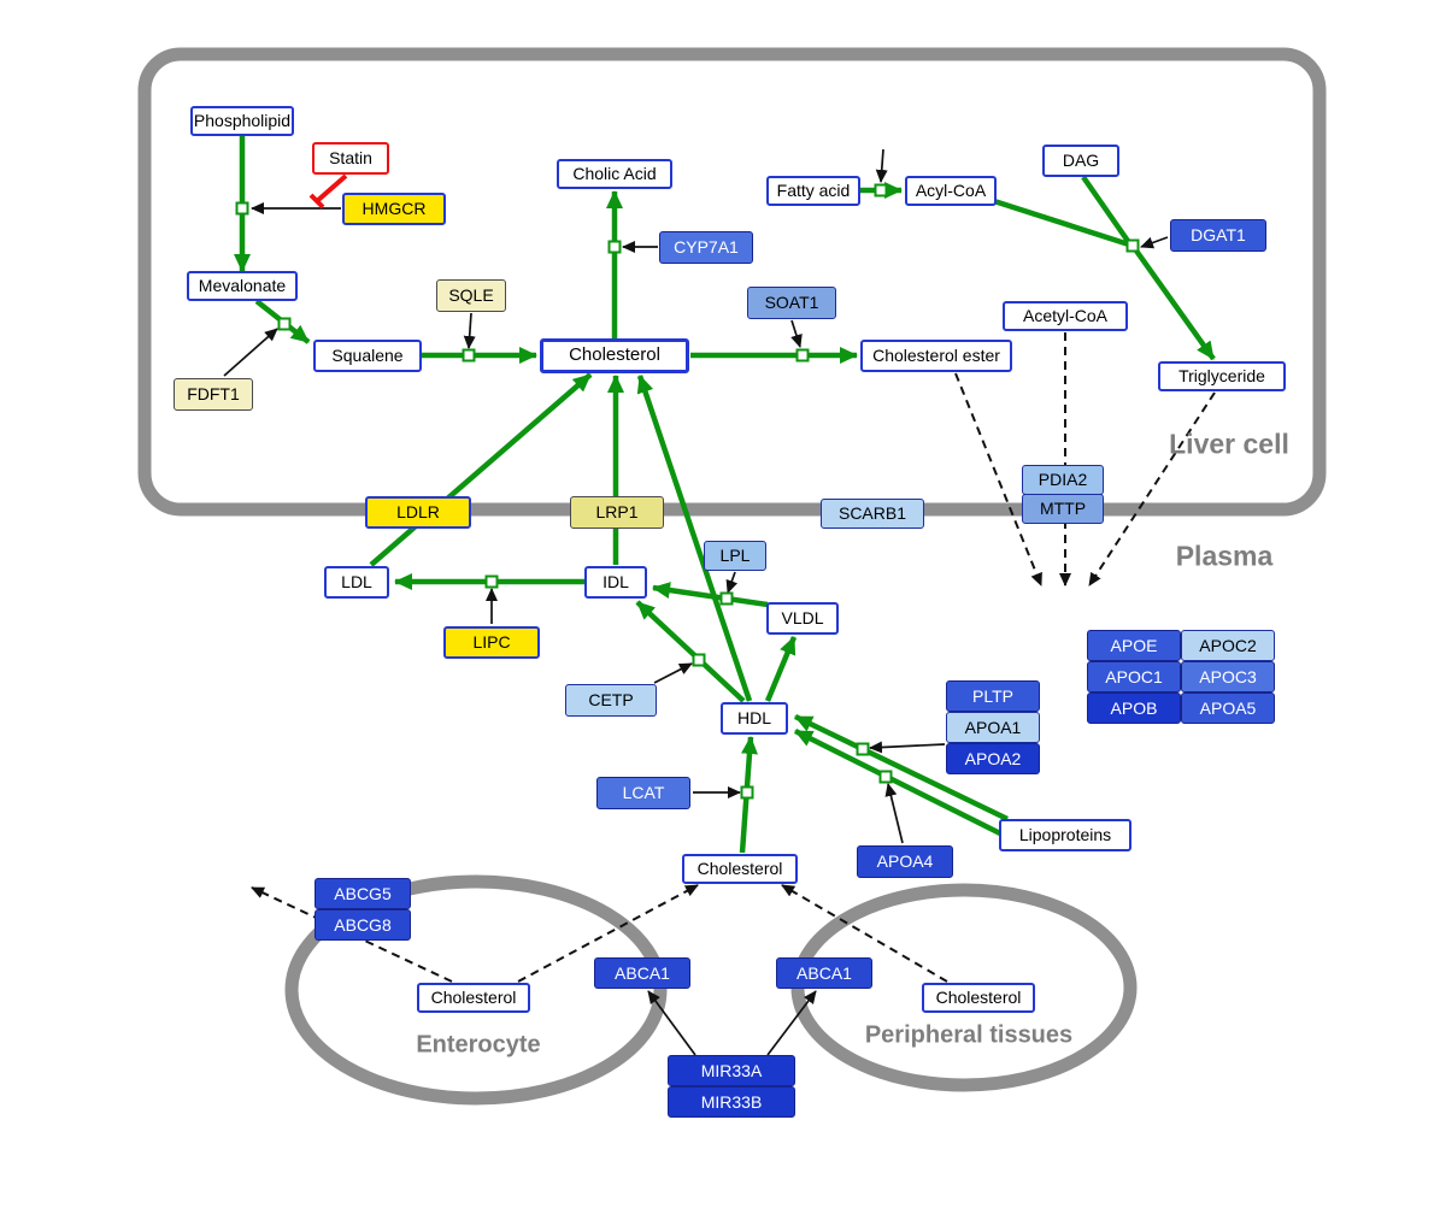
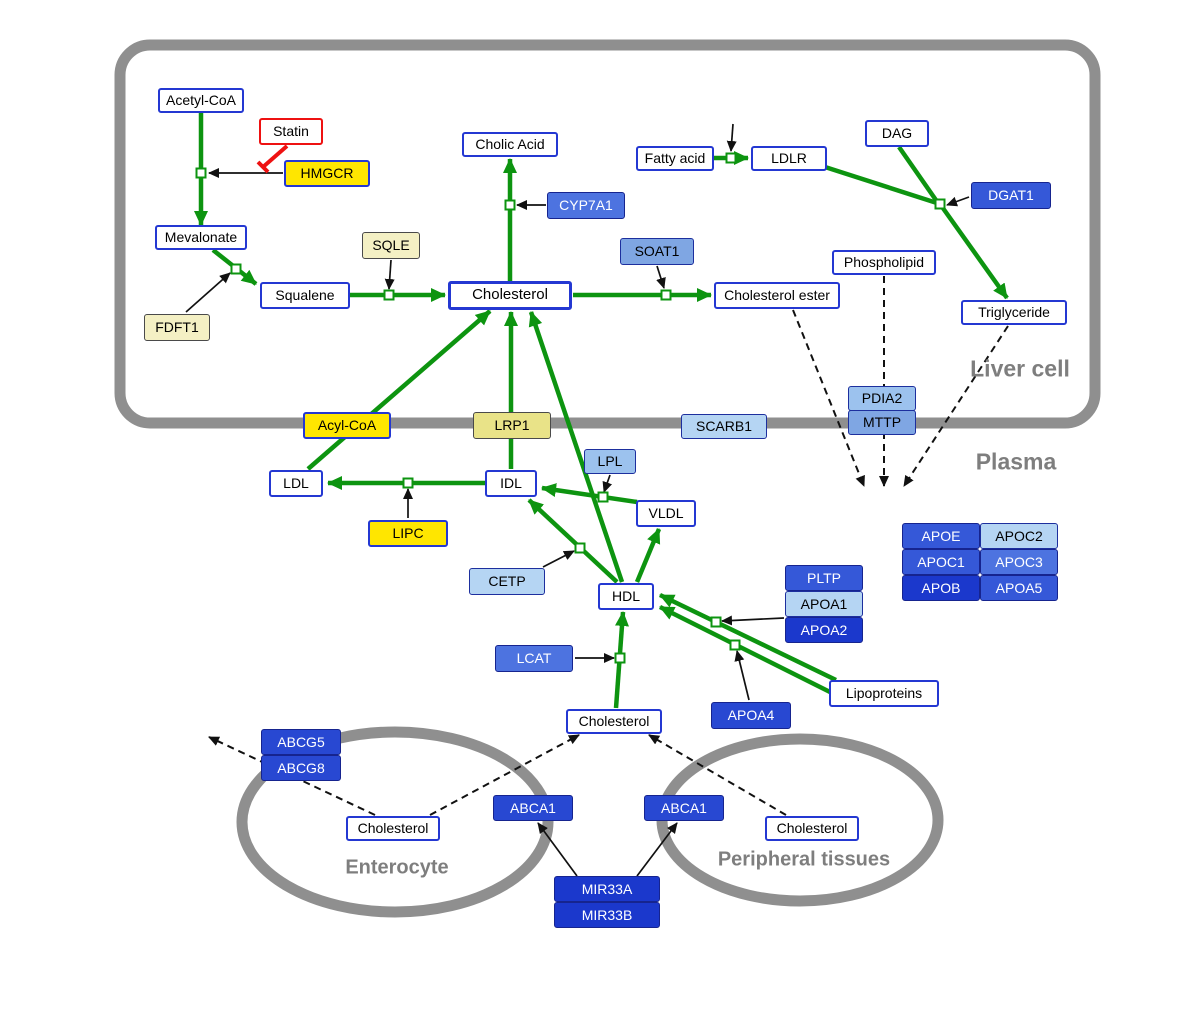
- Phospholipid
+ Acetyl-CoA
  Mevalonate
  Statin
  HMGCR
  SQLE
  FDFT1
  Squalene
  Cholesterol
  Cholic Acid
  CYP7A1
  SOAT1
  Cholesterol ester
  Fatty acid
- Acyl-CoA
+ LDLR
  DAG
  DGAT1
- Acetyl-CoA
+ Phospholipid
  Triglyceride
  PDIA2
  MTTP
- LDLR
+ Acyl-CoA
  LRP1
  SCARB1
  LDL
  IDL
  LPL
  VLDL
  LIPC
  CETP
  HDL
  LCAT
  PLTP
  APOA1
  APOA2
  APOA4
  Lipoproteins
  APOE
  APOC2
  APOC1
  APOC3
  APOB
  APOA5
  Cholesterol
  ABCG5
  ABCG8
  Cholesterol
  ABCA1
  ABCA1
  Cholesterol
  MIR33A
  MIR33B
  Liver cell
  Plasma
  Enterocyte
  Peripheral tissues
